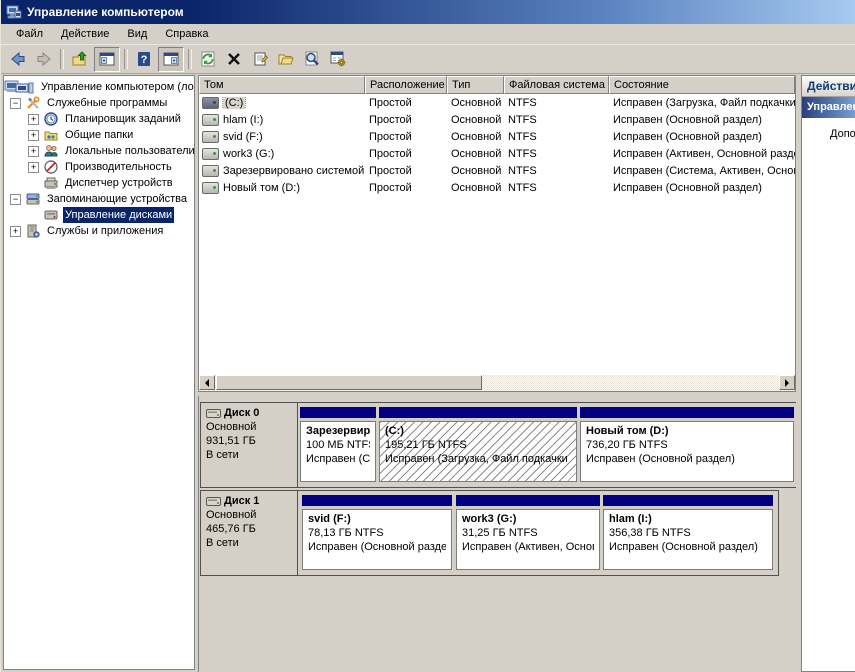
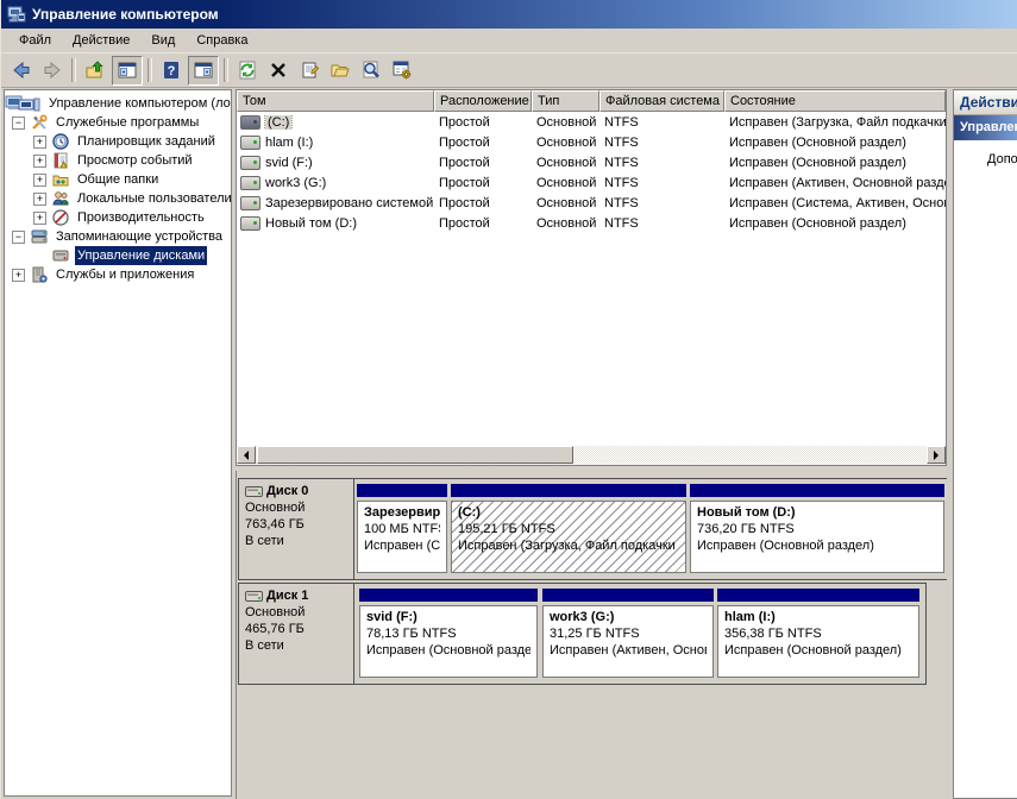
  Управление компьютером
  Файл
  Действие
  Вид
  Справка
  ?
  Управление компьютером (ло
  Служебные программы
  Планировщик заданий
+ Просмотр событий
  Общие папки
  Локальные пользователи
  Производительность
- Диспетчер устройств
  Запоминающие устройства
  Управление дисками
  Службы и приложения
  Том
  Расположение
  Тип
  Файловая система
  Состояние
  (C:)
  Простой
  Основной
  NTFS
  Исправен (Загрузка, Файл подкачки
  hlam (I:)
  Простой
  Основной
  NTFS
  Исправен (Основной раздел)
  svid (F:)
  Простой
  Основной
  NTFS
  Исправен (Основной раздел)
  work3 (G:)
  Простой
  Основной
  NTFS
  Исправен (Активен, Основной разд
  Зарезервировано системой
  Простой
  Основной
  NTFS
  Исправен (Система, Активен, Осно
  Новый том (D:)
  Простой
  Основной
  NTFS
  Исправен (Основной раздел)
  Диск 0
  Основной
- 931,51 ГБ
+ 763,46 ГБ
  В сети
  100 МБ NTF
  (C:)
  195,21 ГБ NTFS
  Исправен (Загрузка, Файл подкачки
  Новый том (D:)
  736,20 ГБ NTFS
  Исправен (Основной раздел)
  Диск 1
  Основной
  465,76 ГБ
  В сети
  svid (F:)
  78,13 ГБ NTFS
  Исправен (Основной разде
  work3 (G:)
  31,25 ГБ NTFS
  Исправен (Активен, Осно
  hlam (I:)
  356,38 ГБ NTFS
  Исправен (Основной раздел)
  Действи
